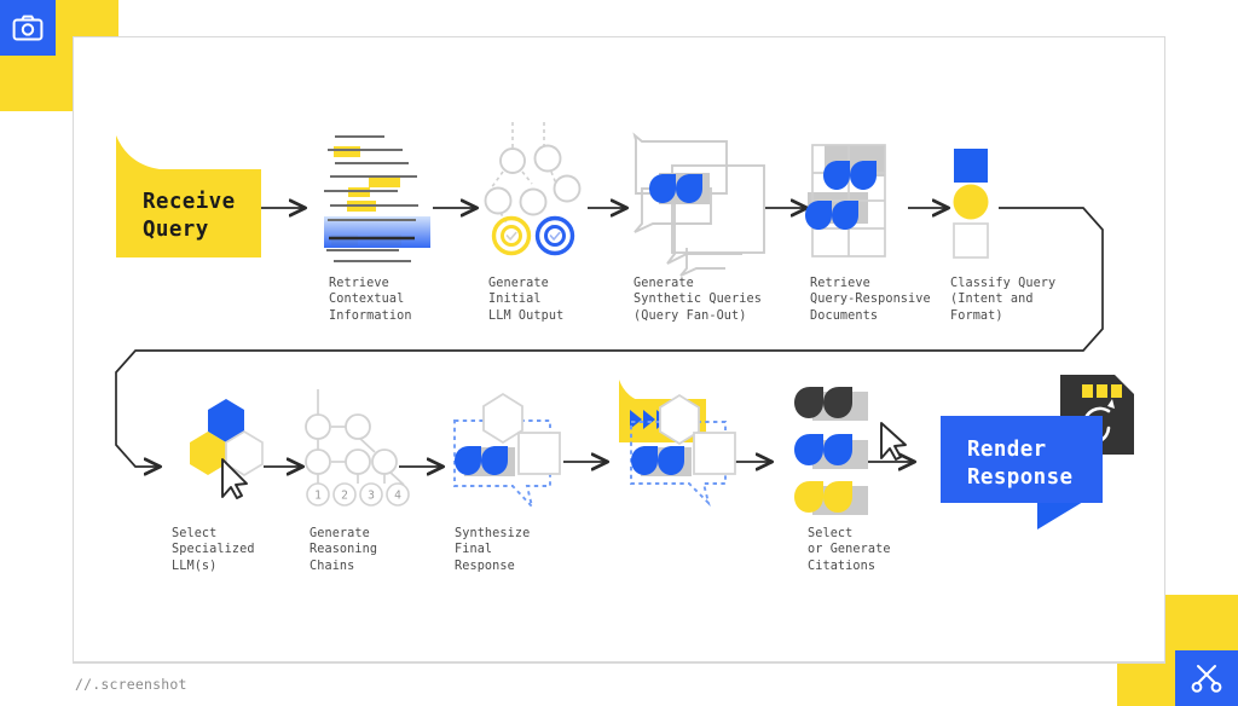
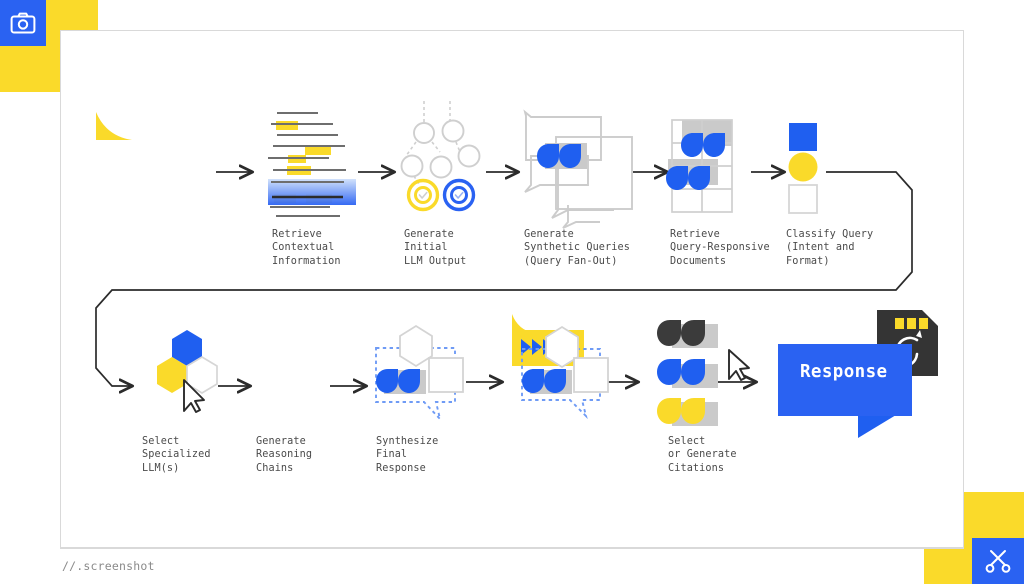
  //.screenshot
- 1
- 2
- 3
- 4
- Receive
- Query
- Render
  Response
  Retrieve
  Contextual
  Information
  Generate
  Initial
  LLM Output
  Generate
  Synthetic Queries
  (Query Fan-Out)
  Retrieve
  Query-Responsive
  Documents
  Classify Query
  (Intent and
  Format)
  Select
  Specialized
  LLM(s)
  Generate
  Reasoning
  Chains
  Synthesize
  Final
  Response
  Select
  or Generate
  Citations
